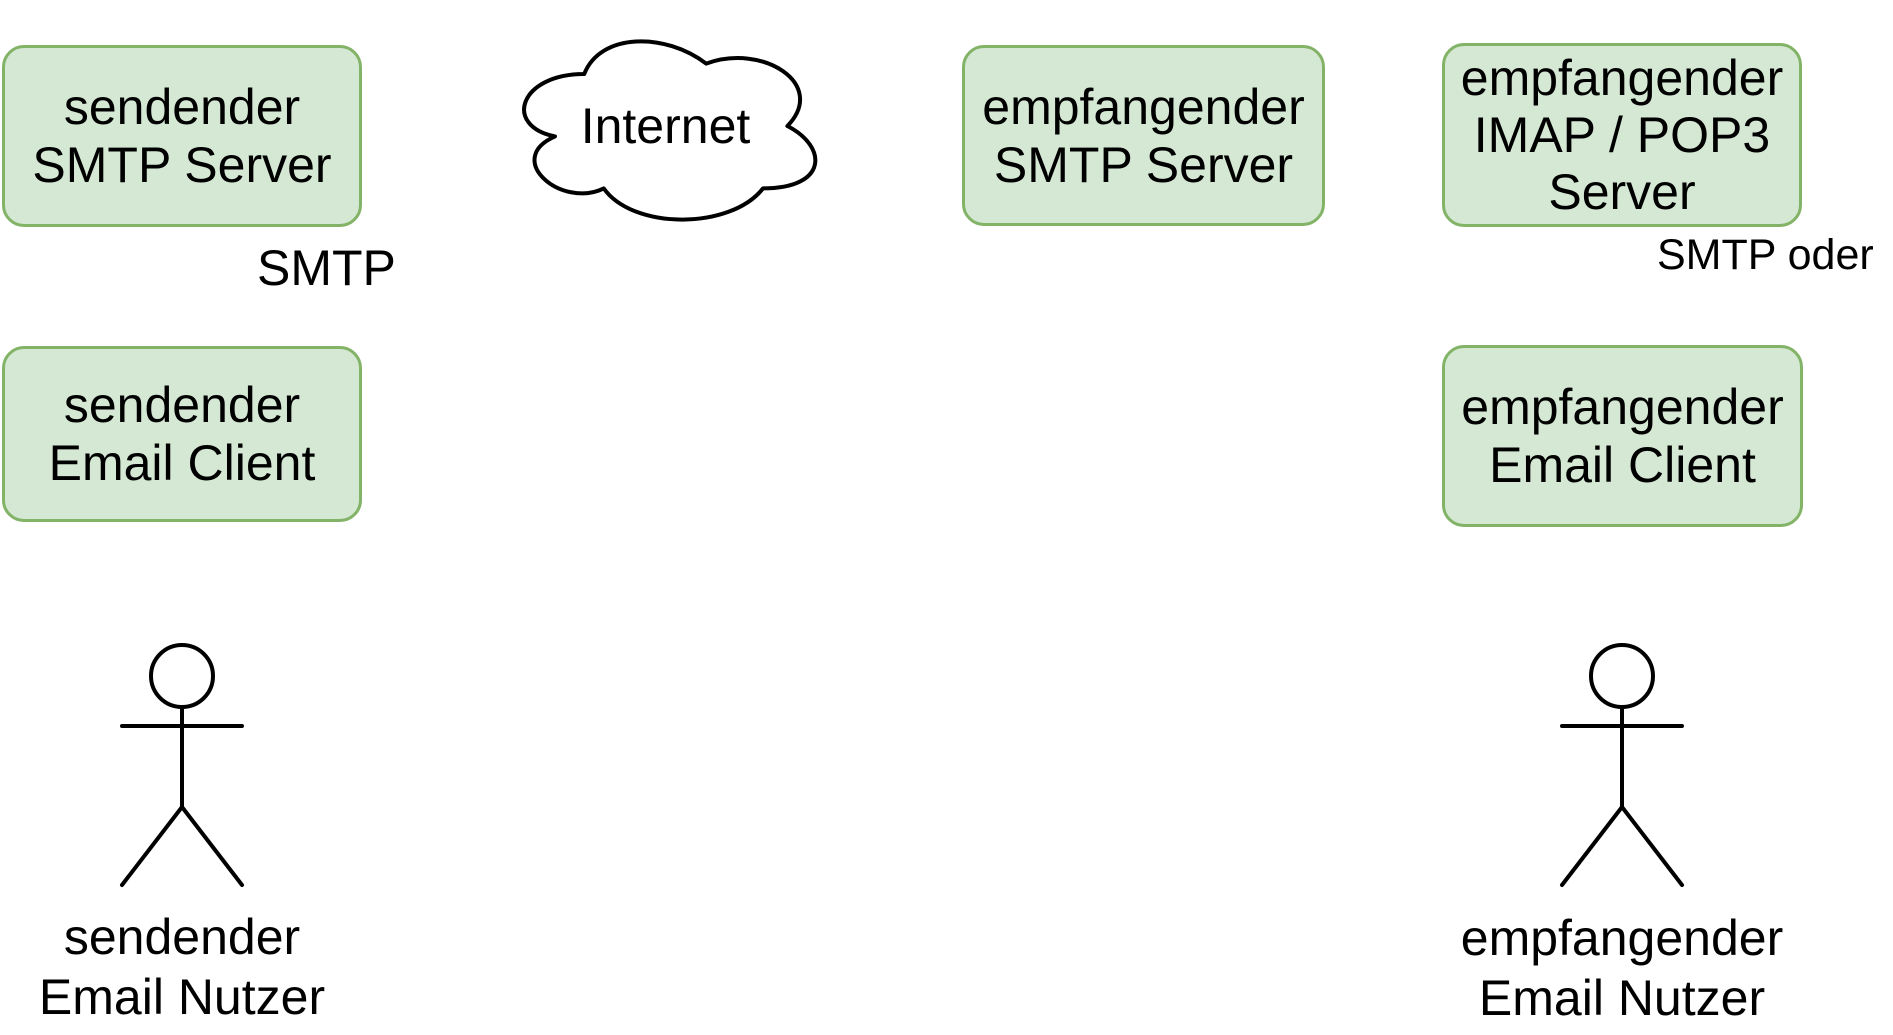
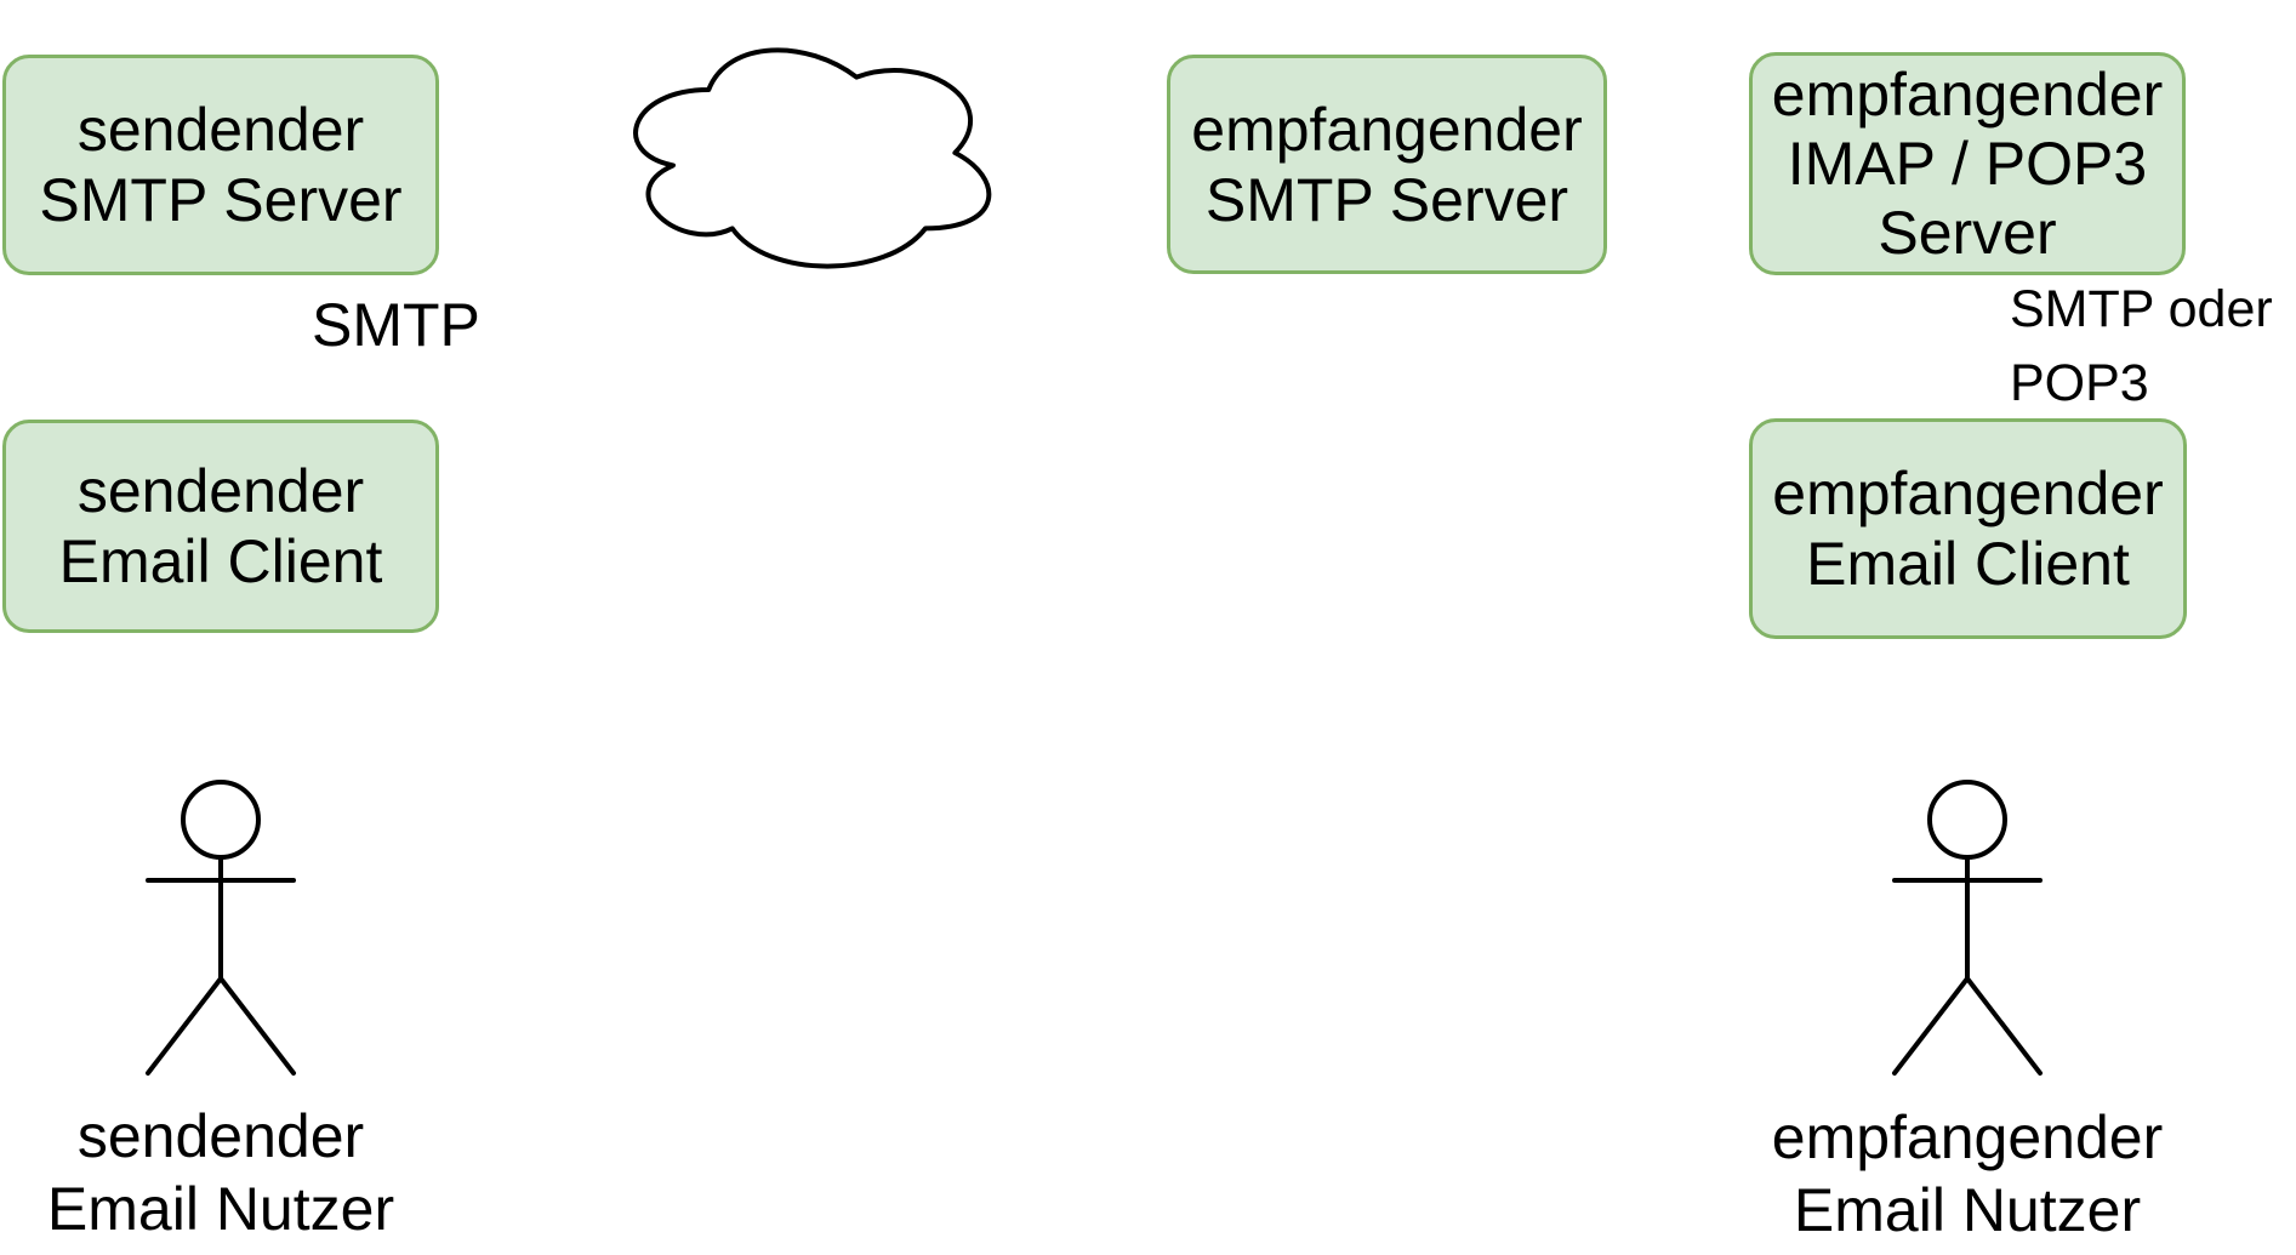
  sendender
  SMTP Server
- Internet
  empfangender
  SMTP Server
  empfangender
  IMAP / POP3
  Server
  SMTP
  SMTP oder
+ POP3
  sendender
  Email Client
  empfangender
  Email Client
  sendender
  Email Nutzer
  empfangender
  Email Nutzer
